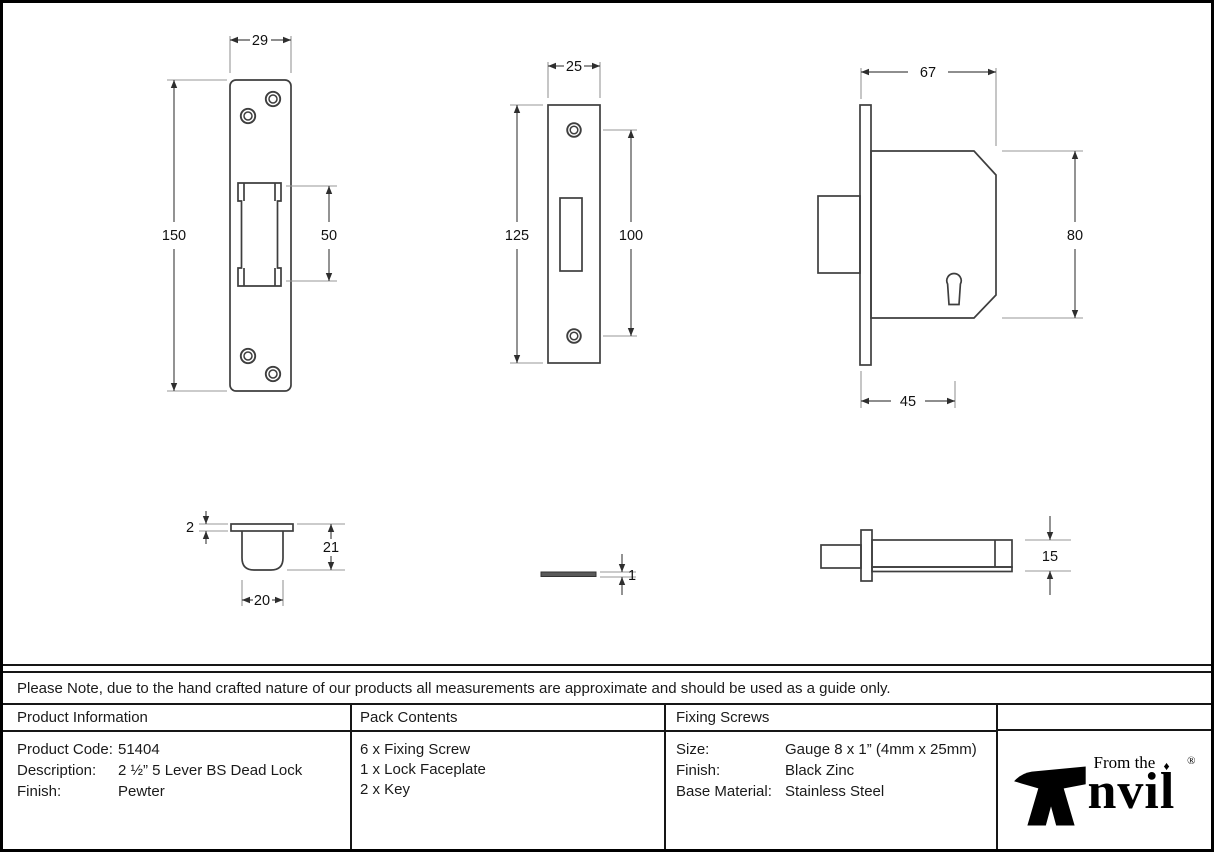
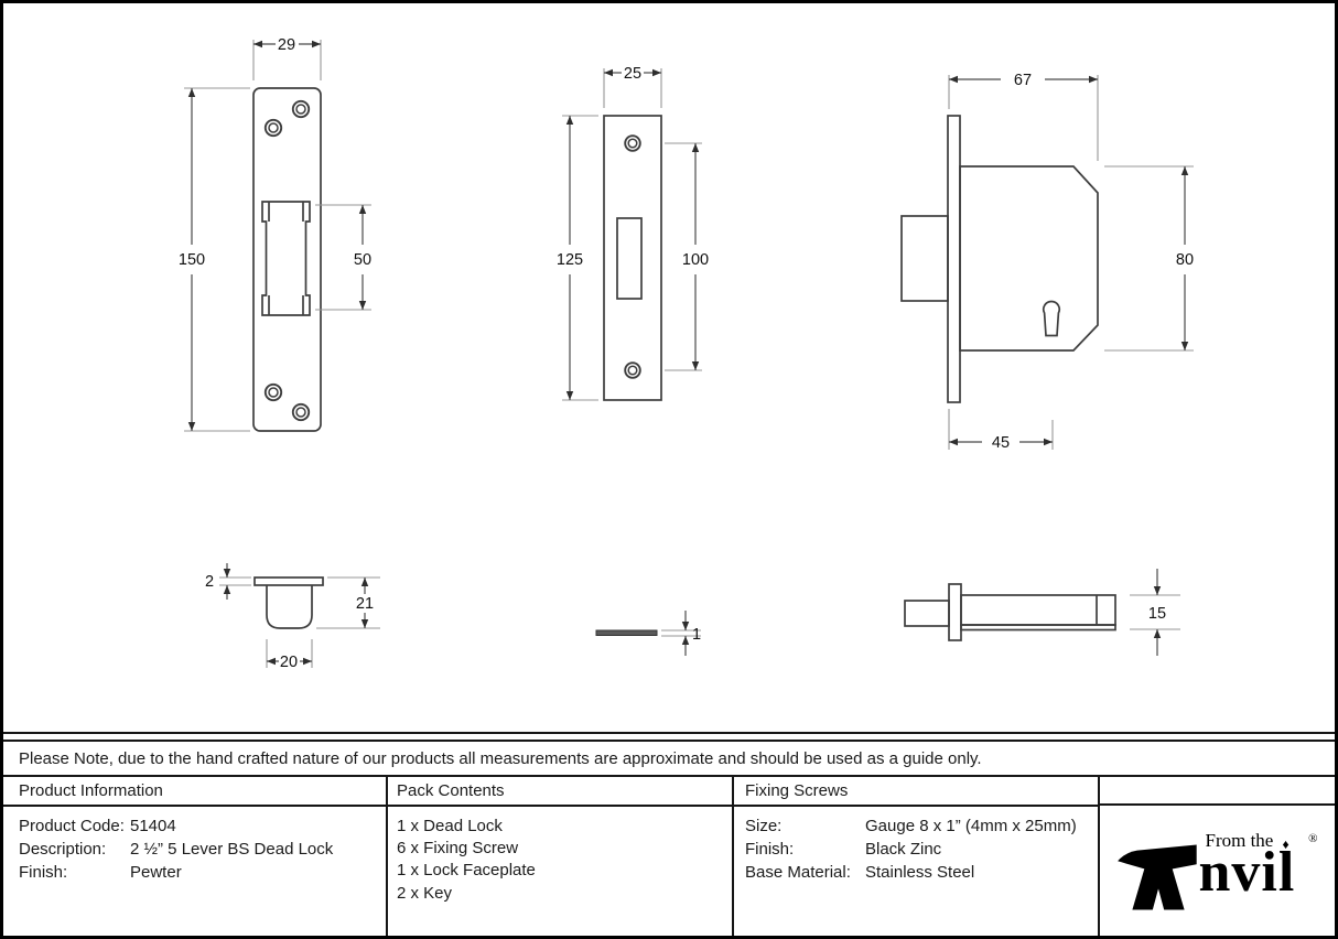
  29
  150
  50
  25
  125
  100
  67
  80
  45
  2
  21
  20
  1
  15
  Please Note, due to the hand crafted nature of our products all measurements are approximate and should be used as a guide only.
  Product Information
  Product Code:
  51404
  Description:
  2 ½” 5 Lever BS Dead Lock
  Finish:
  Pewter
  Pack Contents
+ 1 x Dead Lock
  6 x Fixing Screw
  1 x Lock Faceplate
  2 x Key
  Fixing Screws
  Size:
  Gauge 8 x 1” (4mm x 25mm)
  Finish:
  Black Zinc
  Base Material:
  Stainless Steel
  From the
  ♦
  nvil
  ®
